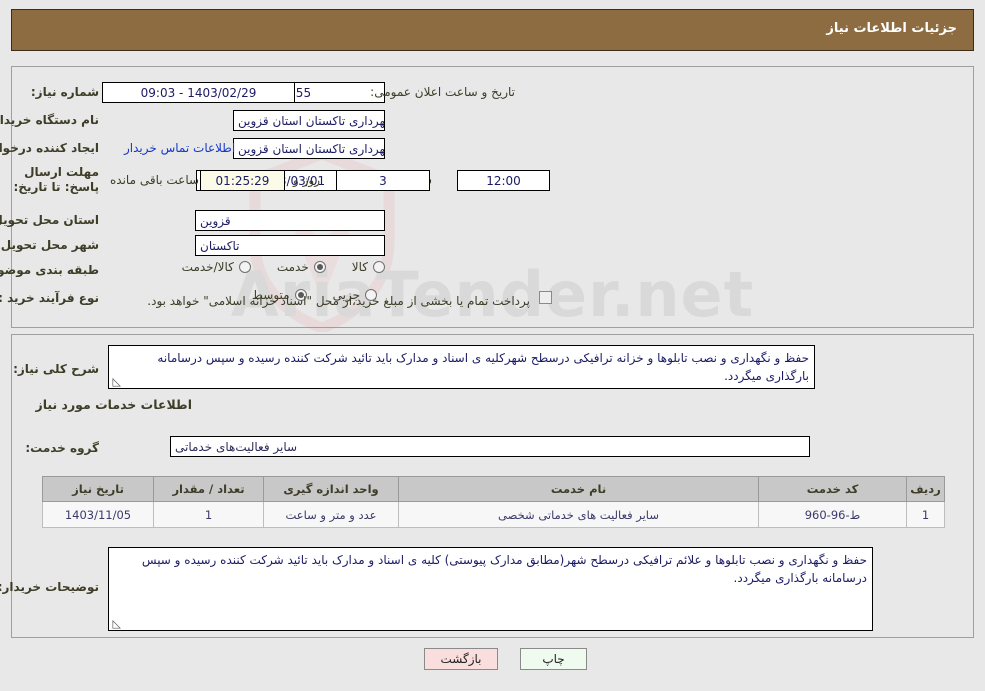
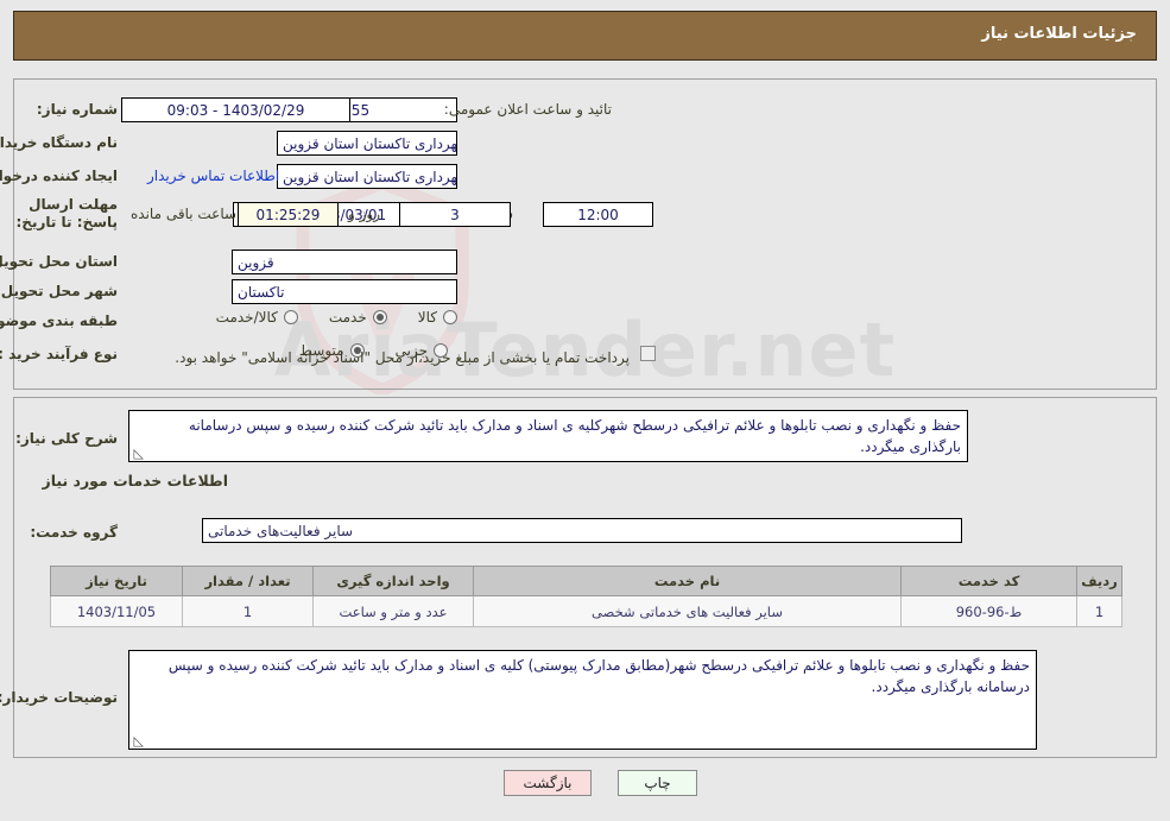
  AiaTender.net
  جزئیات اطلاعات نیاز
  شماره نیاز:
- تاریخ و ساعت اعلان عمومی:
+ تائید و ساعت اعلان عمومی:
  1403/02/29 - 09:03
  نام دستگاه خریدا
  هرداری تاکستان استان قزوین
  ایجاد کننده درخوا
  اطلاعات تماس خریدار
  مهلت ارسال پاسخ: تا تاریخ:
  12:00
  3
  روز و
  01:25:29
  ساعت باقی مانده
  استان محل تحوی
  قزوین
  شهر محل تحویل
  تاکستان
  طبقه بندی موضو
  کالا
  خدمت
  کالا/خدمت
  نوع فرآیند خرید :
  جزیی
  متوسط
  پرداخت تمام یا بخشی از مبلغ خرید،از محل "اسناد خزانه اسلامی" خواهد بود.
  شرح کلی نیاز:
- حفظ و نگهداری و نصب تابلوها و خزانه ترافیکی درسطح شهرکلیه ی اسناد و مدارک باید تائید شرکت کننده رسیده و سپس درسامانه بارگذاری میگردد.
+ حفظ و نگهداری و نصب تابلوها و علائم ترافیکی درسطح شهرکلیه ی اسناد و مدارک باید تائید شرکت کننده رسیده و سپس درسامانه بارگذاری میگردد.
  ◺
  اطلاعات خدمات مورد نیاز
  گروه خدمت:
  سایر فعالیت‌های خدماتی
  ردیف	کد خدمت	نام خدمت	واحد اندازه گیری	تعداد / مقدار	تاریخ نیاز
  1	ط-96-960	سایر فعالیت های خدماتی شخصی	عدد و متر و ساعت	1	1403/11/05
  توضیحات خریدار:
  حفظ و نگهداری و نصب تابلوها و علائم ترافیکی درسطح شهر(مطابق مدارک پیوستی) کلیه ی اسناد و مدارک باید تائید شرکت کننده رسیده و سپس درسامانه بارگذاری میگردد.
  ◺
  چاپ
  بازگشت
